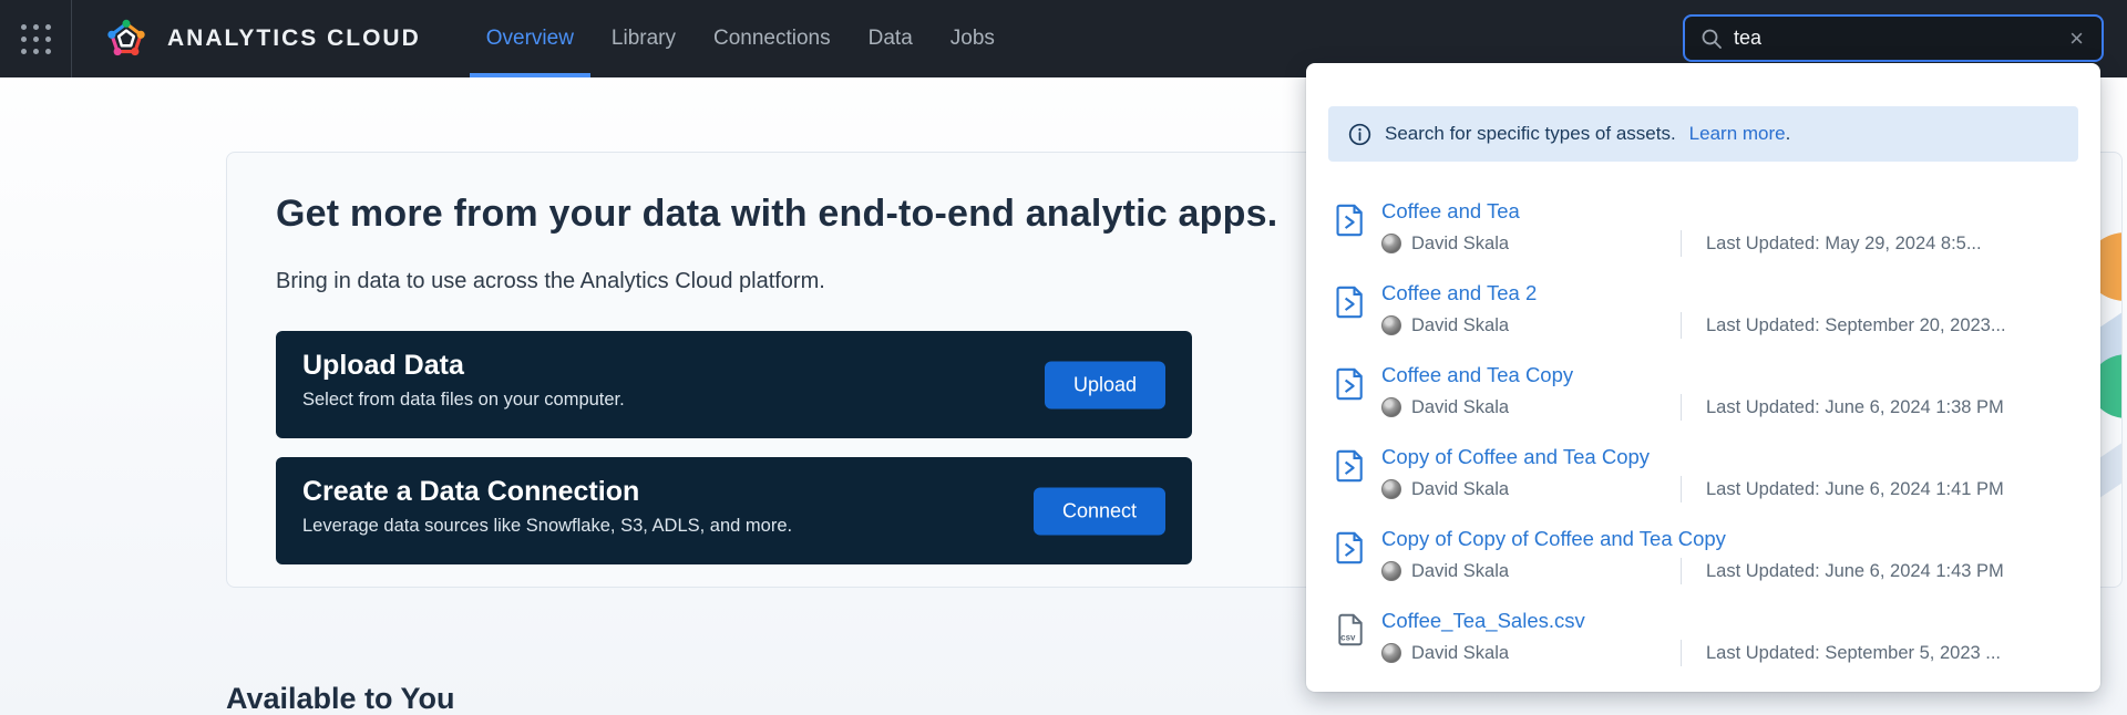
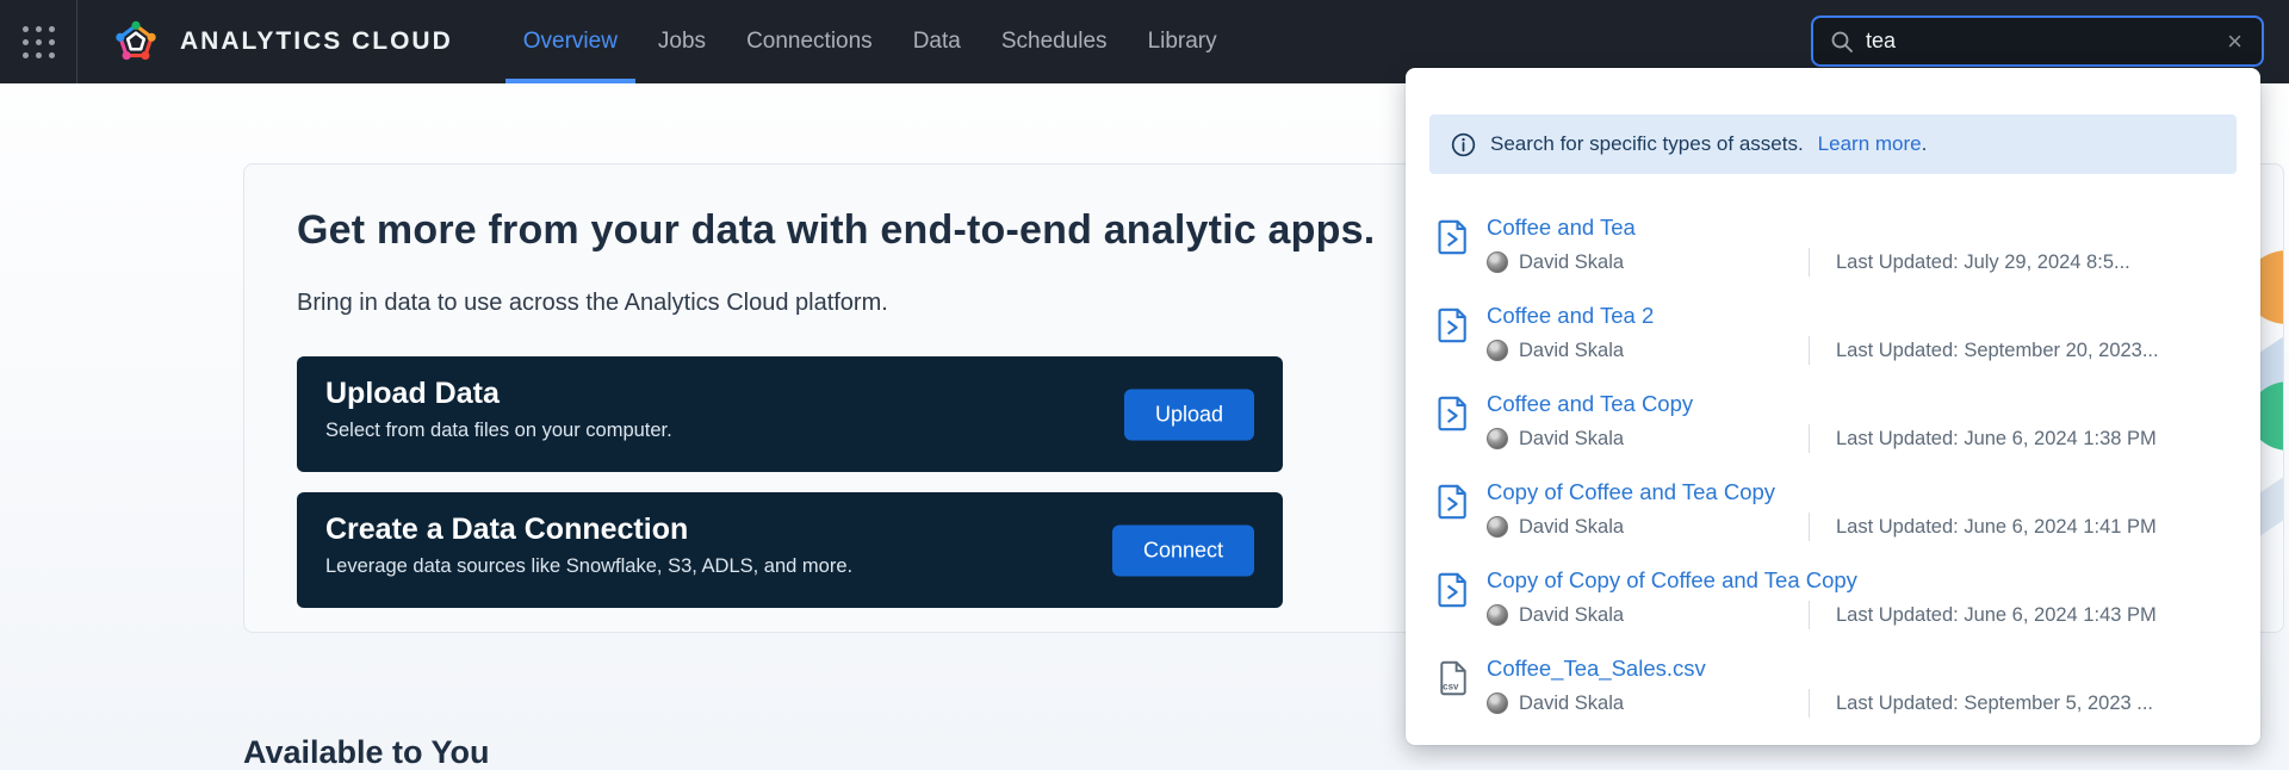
  ANALYTICS CLOUD
  Overview
- Library
+ Jobs
  Connections
  Data
+ Schedules
- Jobs
+ Library
  tea
  ×
  Get more from your data with end-to-end analytic apps.
  Bring in data to use across the Analytics Cloud platform.
  Upload Data
  Select from data files on your computer.
  Upload
  Create a Data Connection
  Leverage data sources like Snowflake, S3, ADLS, and more.
  Connect
  Available to You
  Search for specific types of assets.
  Learn more.
  Coffee and Tea
  David Skala
- Last Updated: May 29, 2024 8:5...
+ Last Updated: July 29, 2024 8:5...
  Coffee and Tea 2
  David Skala
  Last Updated: September 20, 2023...
  Coffee and Tea Copy
  David Skala
  Last Updated: June 6, 2024 1:38 PM
  Copy of Coffee and Tea Copy
  David Skala
  Last Updated: June 6, 2024 1:41 PM
  Copy of Copy of Coffee and Tea Copy
  David Skala
  Last Updated: June 6, 2024 1:43 PM
  csv
  Coffee_Tea_Sales.csv
  David Skala
  Last Updated: September 5, 2023 ...
